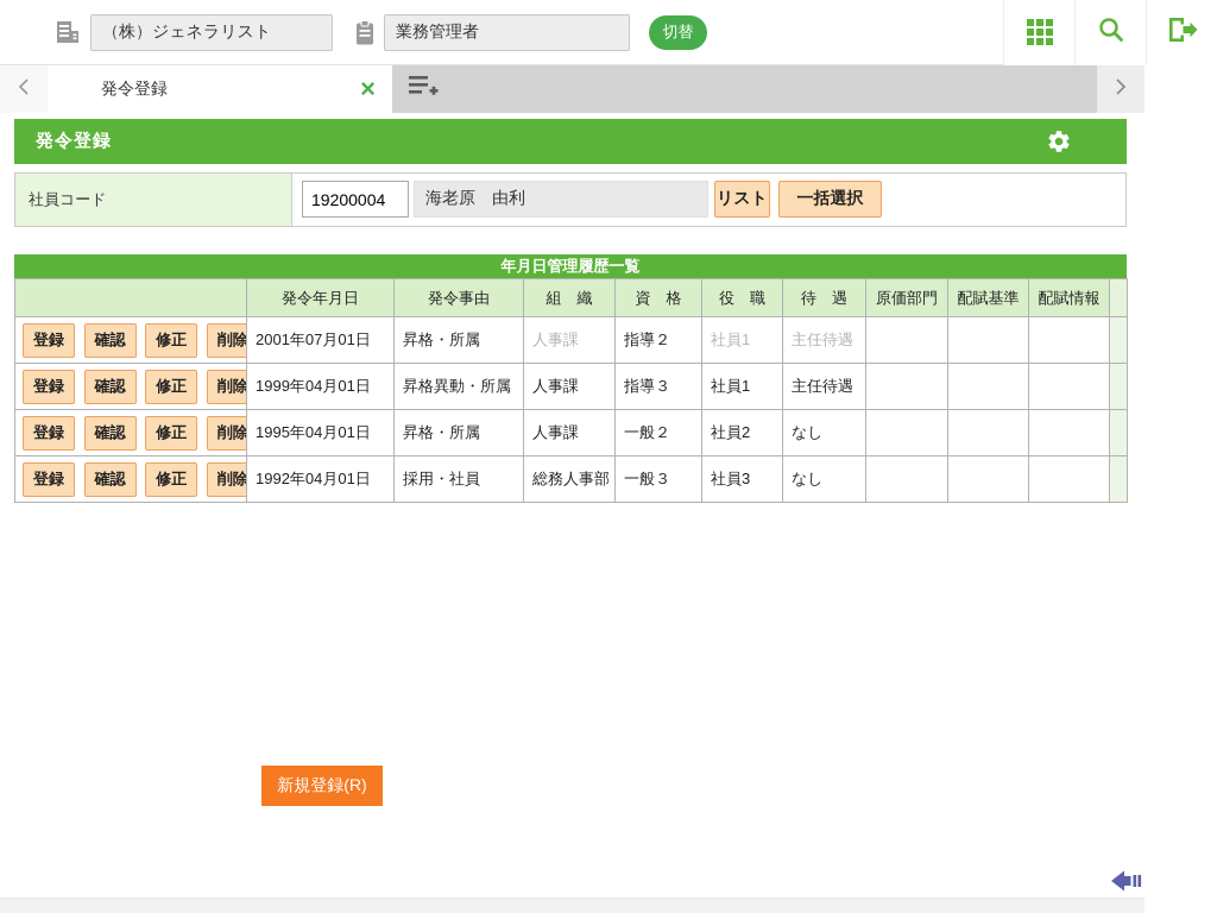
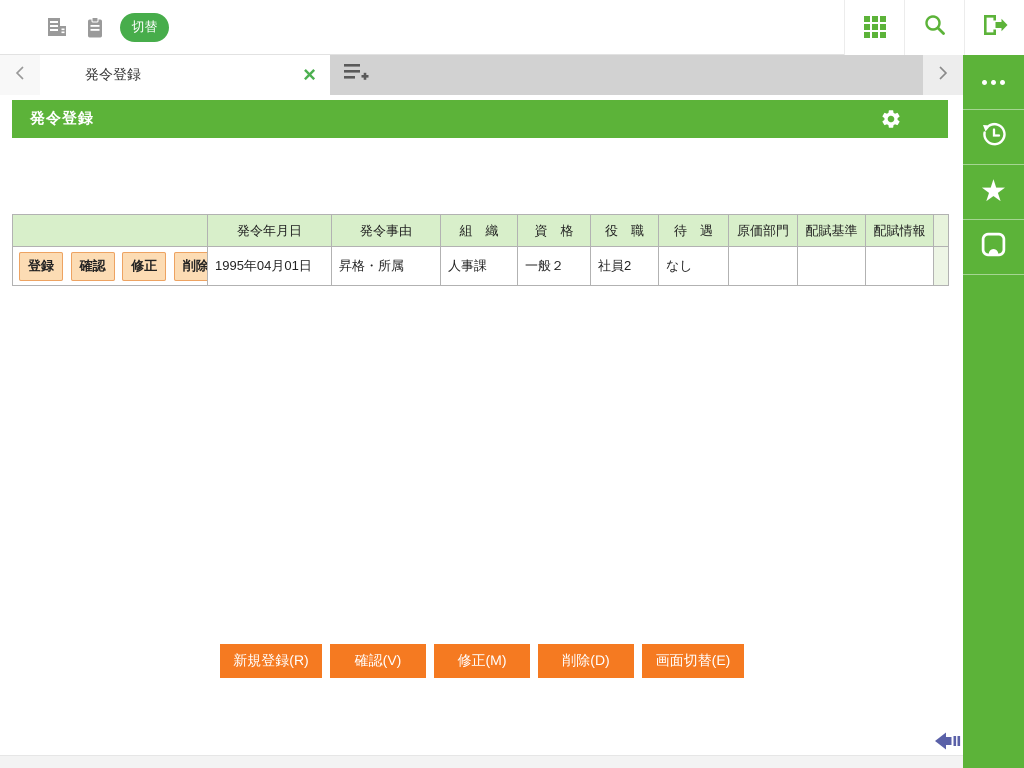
- （株）ジェネラリスト
- 業務管理者
  切替
  発令登録
  ×
  発令登録
- 社員コード
- 19200004
- 海老原 由利
- リスト
- 一括選択
- 年月日管理履歴一覧
  	発令年月日	発令事由	組 織	資 格	役 職	待 遇	原価部門	配賦基準	配賦情報
- 登録 確認 修正 削除	2001年07月01日	昇格・所属	人事課	指導２	社員1	主任待遇
- 登録 確認 修正 削除	1999年04月01日	昇格異動・所属	人事課	指導３	社員1	主任待遇
  登録 確認 修正 削除	1995年04月01日	昇格・所属	人事課	一般２	社員2	なし
- 登録 確認 修正 削除	1992年04月01日	採用・社員	総務人事部	一般３	社員3	なし
  新規登録(R)
+ 確認(V)
+ 修正(M)
+ 削除(D)
+ 画面切替(E)
+ ★
